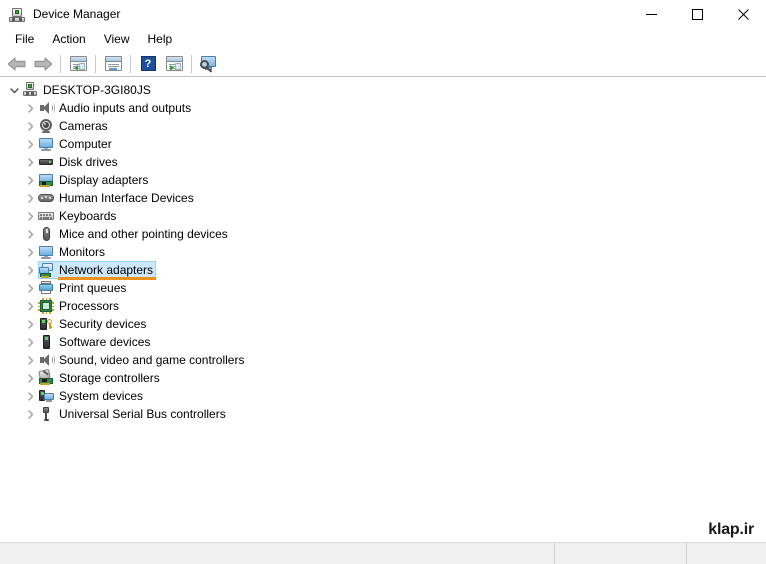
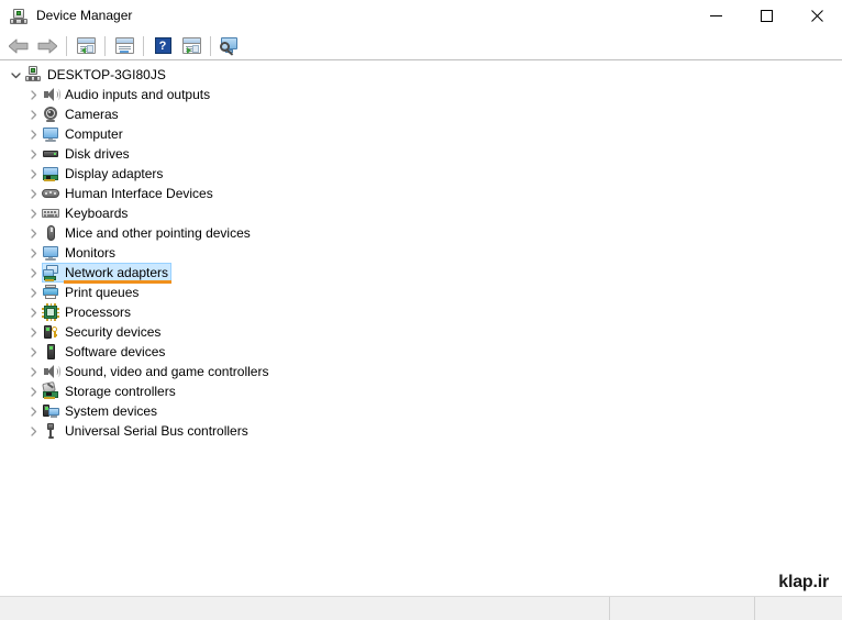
  Device Manager
- File
- Action
- View
- Help
  ?
  DESKTOP-3GI80JS
  Audio inputs and outputs
  Cameras
  Computer
  Disk drives
  Display adapters
  Human Interface Devices
  Keyboards
  Mice and other pointing devices
  Monitors
  Network adapters
  Print queues
  Processors
  Security devices
  Software devices
  Sound, video and game controllers
  Storage controllers
  System devices
  Universal Serial Bus controllers
  klap.ir
